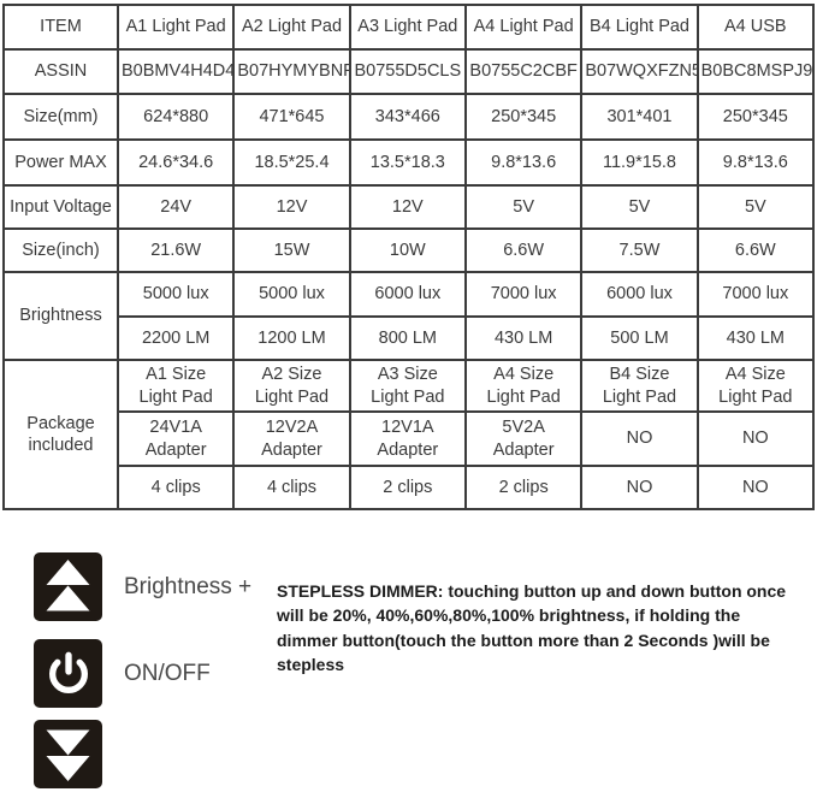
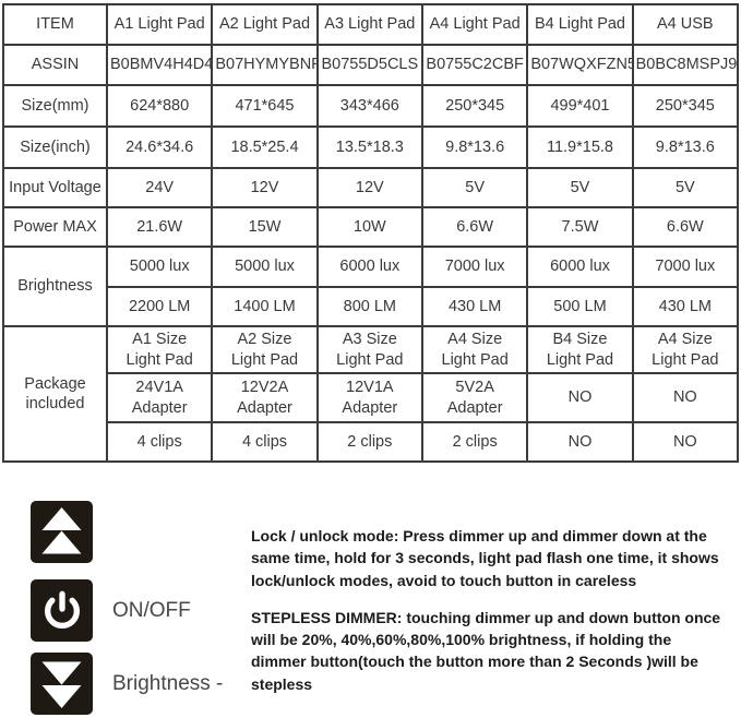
  ITEM	A1 Light Pad	A2 Light Pad	A3 Light Pad	A4 Light Pad	B4 Light Pad	A4 USB
  ASSIN	B0BMV4H4D4	B07HYMYBNF	B0755D5CLS	B0755C2CBF	B07WQXFZN5	B0BC8MSPJ9
- Size(mm)	624*880	471*645	343*466	250*345	301*401	250*345
+ Size(mm)	624*880	471*645	343*466	250*345	499*401	250*345
- Power MAX	24.6*34.6	18.5*25.4	13.5*18.3	9.8*13.6	11.9*15.8	9.8*13.6
+ Size(inch)	24.6*34.6	18.5*25.4	13.5*18.3	9.8*13.6	11.9*15.8	9.8*13.6
  Input Voltage	24V	12V	12V	5V	5V	5V
- Size(inch)	21.6W	15W	10W	6.6W	7.5W	6.6W
+ Power MAX	21.6W	15W	10W	6.6W	7.5W	6.6W
  Brightness	5000 lux	5000 lux	6000 lux	7000 lux	6000 lux	7000 lux
- 2200 LM	1200 LM	800 LM	430 LM	500 LM	430 LM
+ 2200 LM	1400 LM	800 LM	430 LM	500 LM	430 LM
  Package included	A1 Size Light Pad	A2 Size Light Pad	A3 Size Light Pad	A4 Size Light Pad	B4 Size Light Pad	A4 Size Light Pad
  24V1A Adapter	12V2A Adapter	12V1A Adapter	5V2A Adapter	NO	NO
  4 clips	4 clips	2 clips	2 clips	NO	NO
- Brightness +
  ON/OFF
+ Brightness -
+ Lock / unlock mode: Press dimmer up and dimmer down at the same time, hold for 3 seconds, light pad flash one time, it shows lock/unlock modes, avoid to touch button in careless
- STEPLESS DIMMER: touching button up and down button once will be 20%, 40%,60%,80%,100% brightness, if holding the dimmer button(touch the button more than 2 Seconds )will be stepless
+ STEPLESS DIMMER: touching dimmer up and down button once will be 20%, 40%,60%,80%,100% brightness, if holding the dimmer button(touch the button more than 2 Seconds )will be stepless
